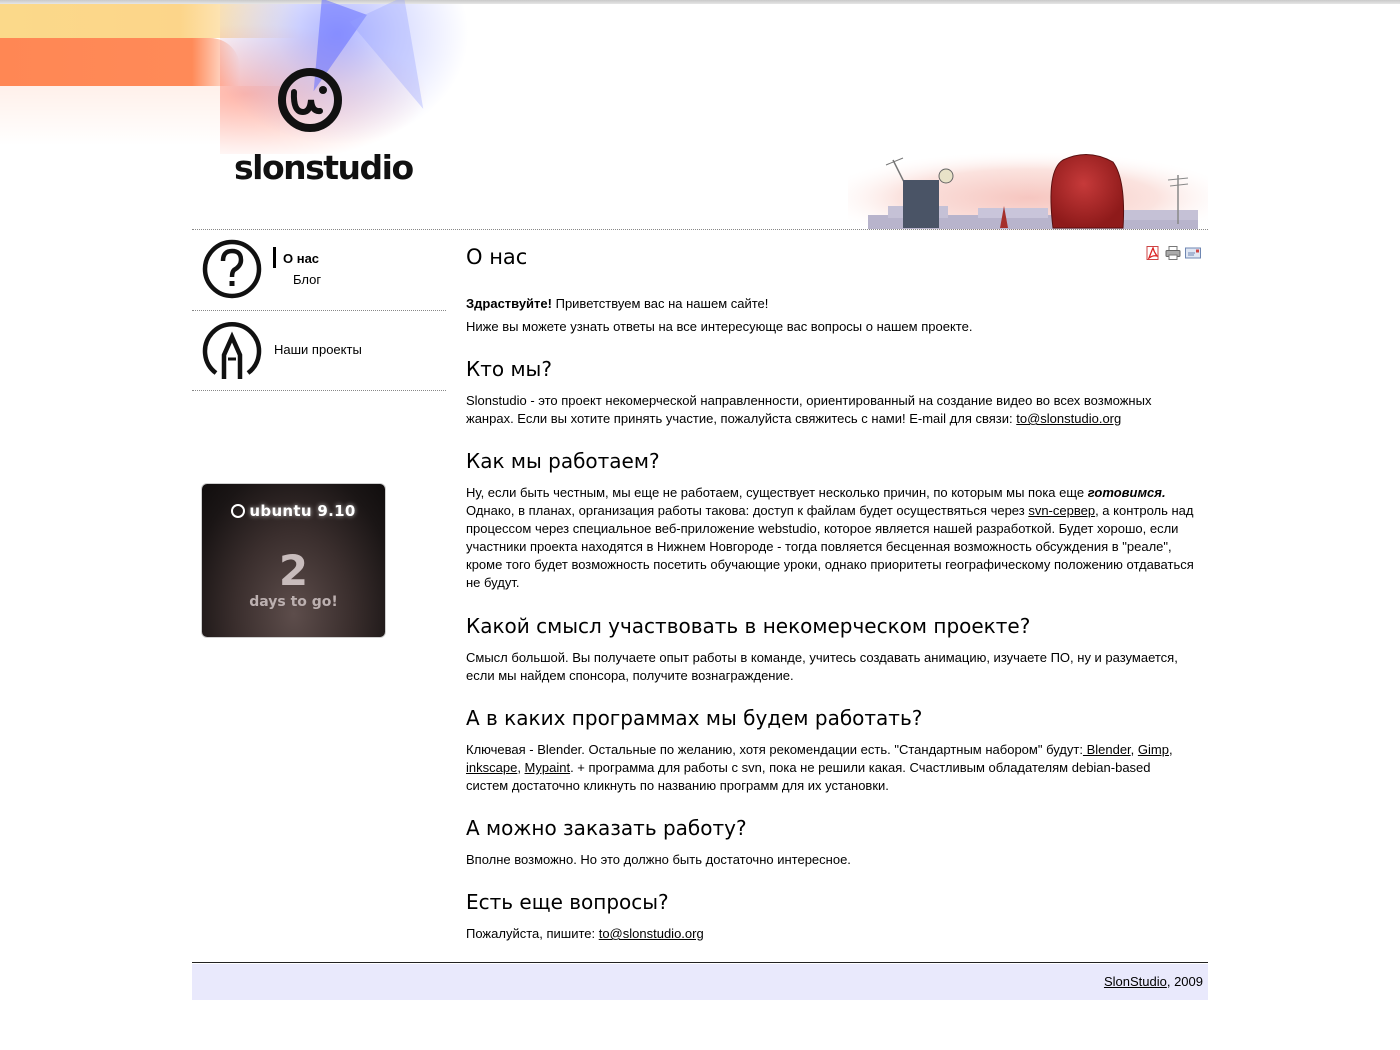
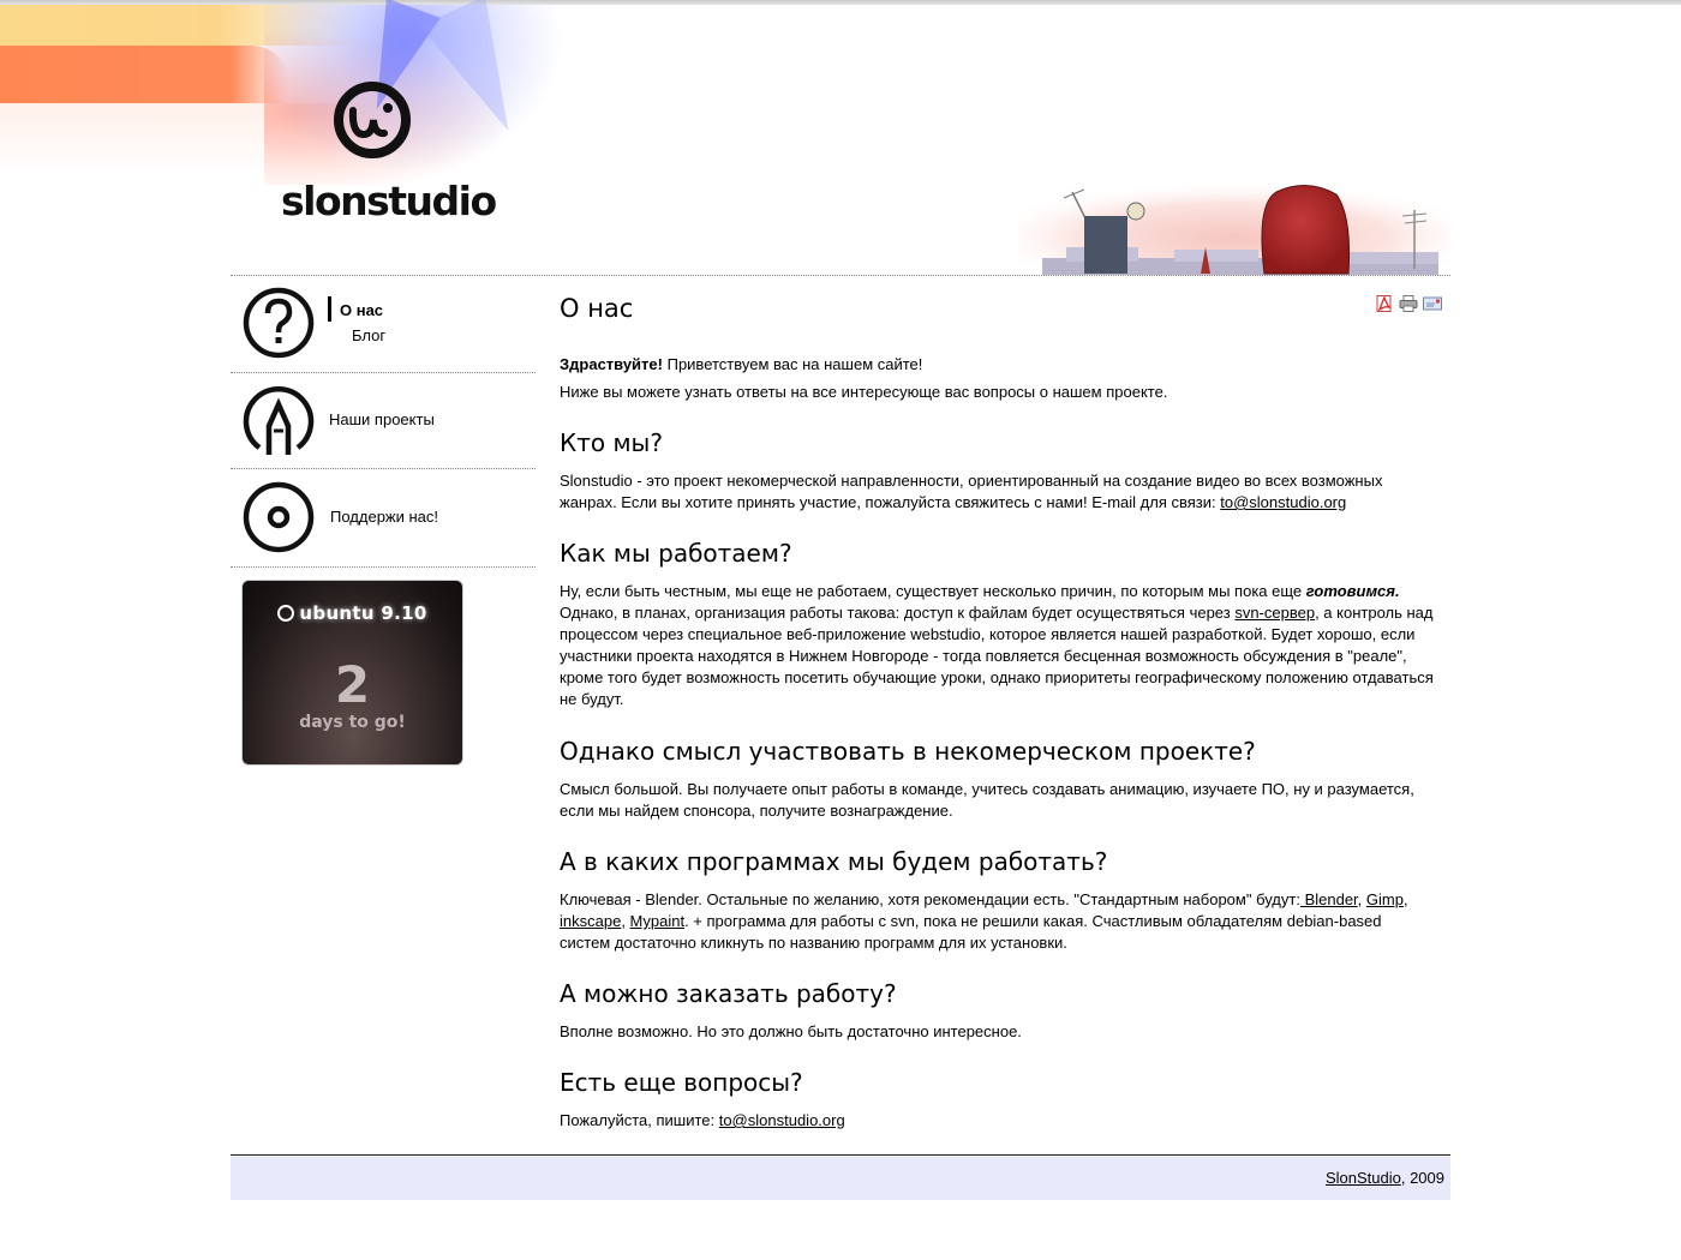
  slonstudio
  О нас
  Блог
  Наши проекты
+ Поддержи нас!
  ubuntu 9.10
  2
  days to go!
  О нас
  Здраствуйте! Приветствуем вас на нашем сайте!
  Ниже вы можете узнать ответы на все интересующе вас вопросы о нашем проекте.
  Кто мы?
  Slonstudio - это проект некомерческой направленности, ориентированный на создание видео во всех возможных жанрах. Если вы хотите принять участие, пожалуйста свяжитесь с нами! E-mail для связи: to@slonstudio.org
  Как мы работаем?
  Ну, если быть честным, мы еще не работаем, существует несколько причин, по которым мы пока еще готовимся. Однако, в планах, организация работы такова: доступ к файлам будет осуществяться через svn-сервер, а контроль над процессом через специальное веб-приложение webstudio, которое является нашей разработкой. Будет хорошо, если участники проекта находятся в Нижнем Новгороде - тогда повляется бесценная возможность обсуждения в "реале", кроме того будет возможность посетить обучающие уроки, однако приоритеты географическому положению отдаваться не будут.
- Какой смысл участвовать в некомерческом проекте?
+ Однако смысл участвовать в некомерческом проекте?
  Смысл большой. Вы получаете опыт работы в команде, учитесь создавать анимацию, изучаете ПО, ну и разумается, если мы найдем спонсора, получите вознаграждение.
  А в каких программах мы будем работать?
  Ключевая - Blender. Остальные по желанию, хотя рекомендации есть. "Стандартным набором" будут: Blender, Gimp, inkscape, Mypaint. + программа для работы с svn, пока не решили какая. Счастливым обладателям debian-based систем достаточно кликнуть по названию программ для их установки.
  А можно заказать работу?
  Вполне возможно. Но это должно быть достаточно интересное.
  Есть еще вопросы?
  Пожалуйста, пишите: to@slonstudio.org
  SlonStudio, 2009
